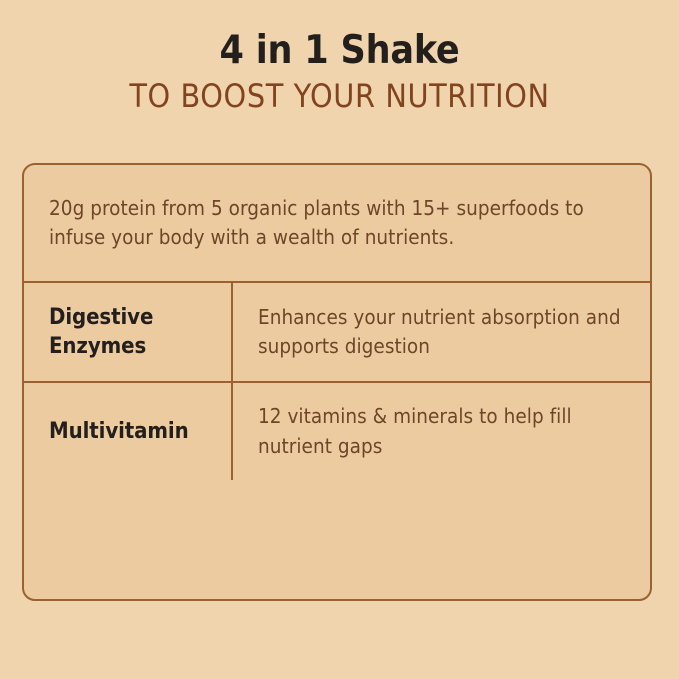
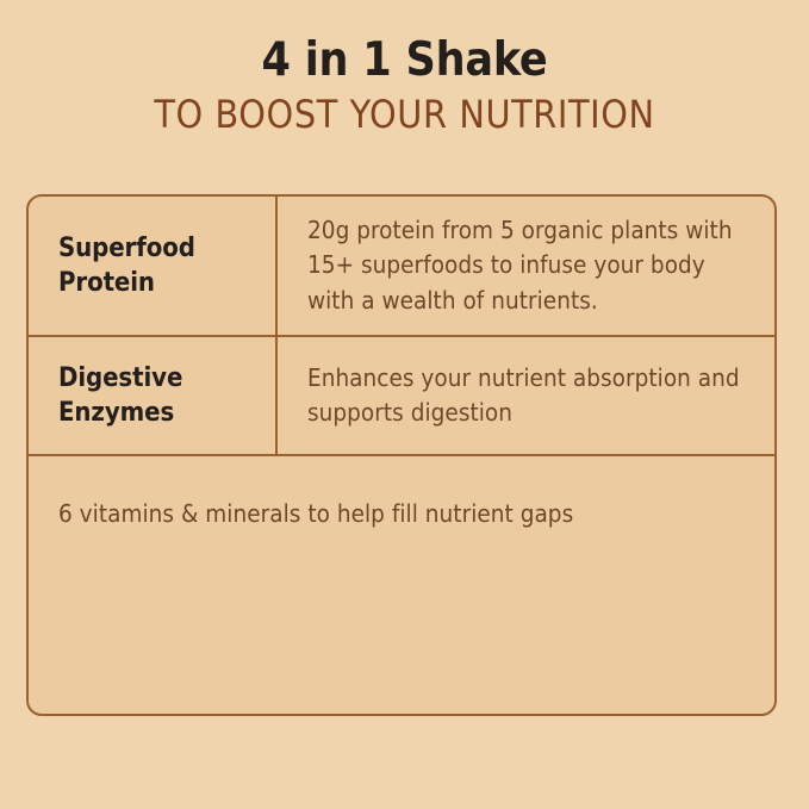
  4 in 1 Shake
  TO BOOST YOUR NUTRITION
+ Superfood
+ Protein
  20g protein from 5 organic plants with 15+ superfoods to infuse your body with a wealth of nutrients.
  Digestive
  Enzymes
  Enhances your nutrient absorption and supports digestion
- Multivitamin
- 12 vitamins & minerals to help fill nutrient gaps
+ 6 vitamins & minerals to help fill nutrient gaps
